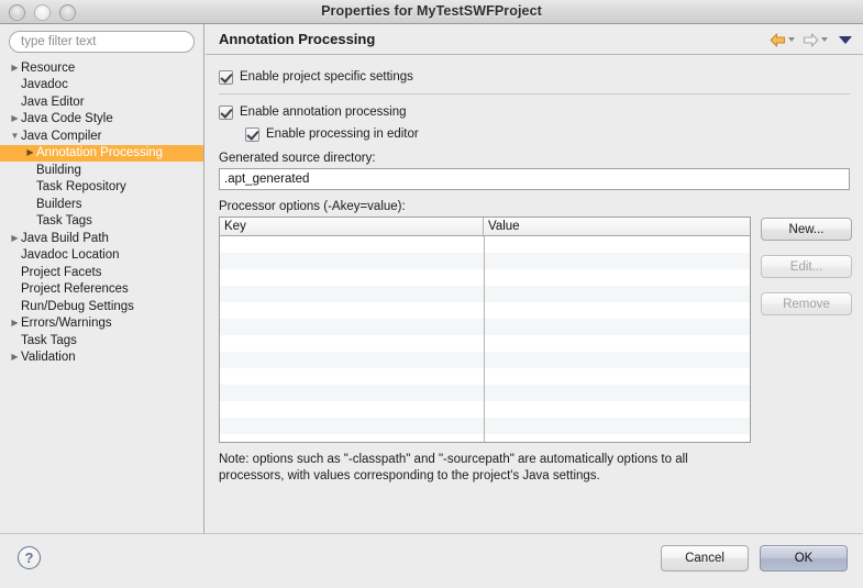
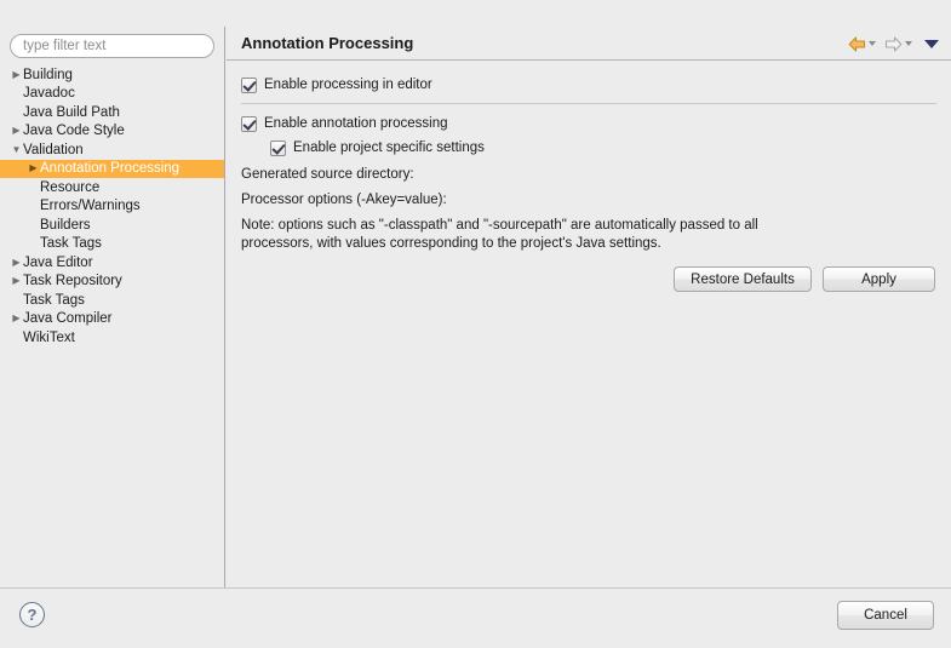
- Properties for MyTestSWFProject
  type filter text
  ▶
- Resource
+ Building
  Javadoc
- Java Editor
+ Java Build Path
  ▶
  Java Code Style
  ▼
- Java Compiler
+ Validation
  ▶
  Annotation Processing
- Building
+ Resource
- Task Repository
+ Errors/Warnings
  Builders
  Task Tags
  ▶
- Java Build Path
+ Java Editor
- Javadoc Location
- Project Facets
- Project References
- Run/Debug Settings
  ▶
- Errors/Warnings
+ Task Repository
  Task Tags
  ▶
- Validation
+ Java Compiler
+ WikiText
  Annotation Processing
- Enable project specific settings
+ Enable processing in editor
  Enable annotation processing
- Enable processing in editor
+ Enable project specific settings
  Generated source directory:
- .apt_generated
  Processor options (-Akey=value):
- Key
- Value
- New...
- Edit...
- Remove
- Note: options such as "-classpath" and "-sourcepath" are automatically options to all processors, with values corresponding to the project's Java settings.
+ Note: options such as "-classpath" and "-sourcepath" are automatically passed to all processors, with values corresponding to the project's Java settings.
+ Restore Defaults
+ Apply
  ?
  Cancel
- OK
